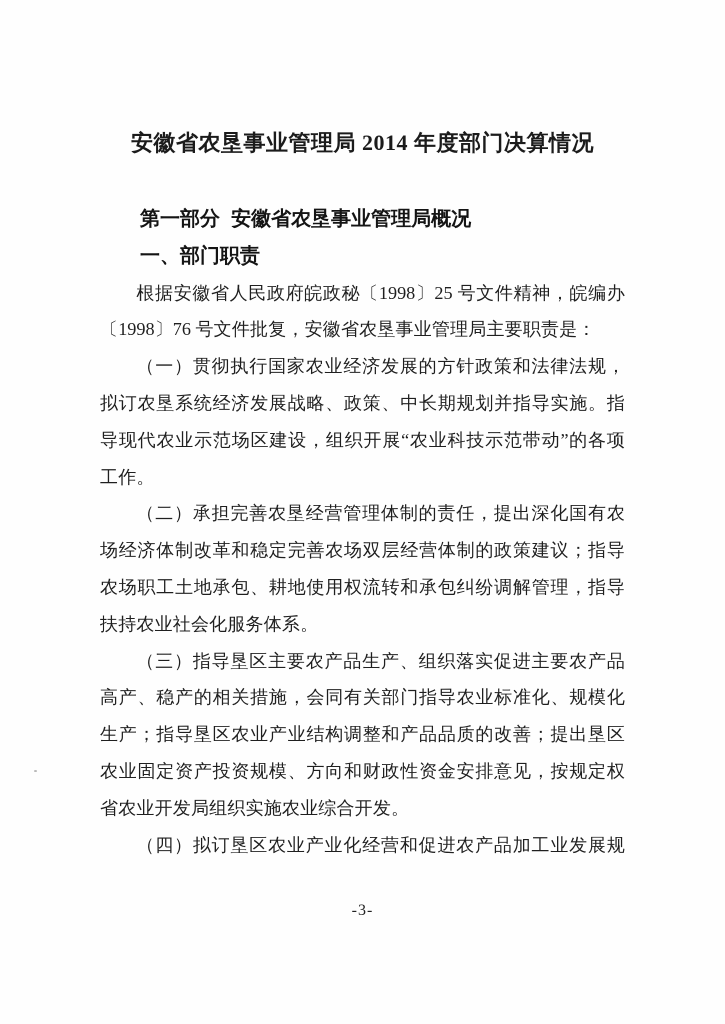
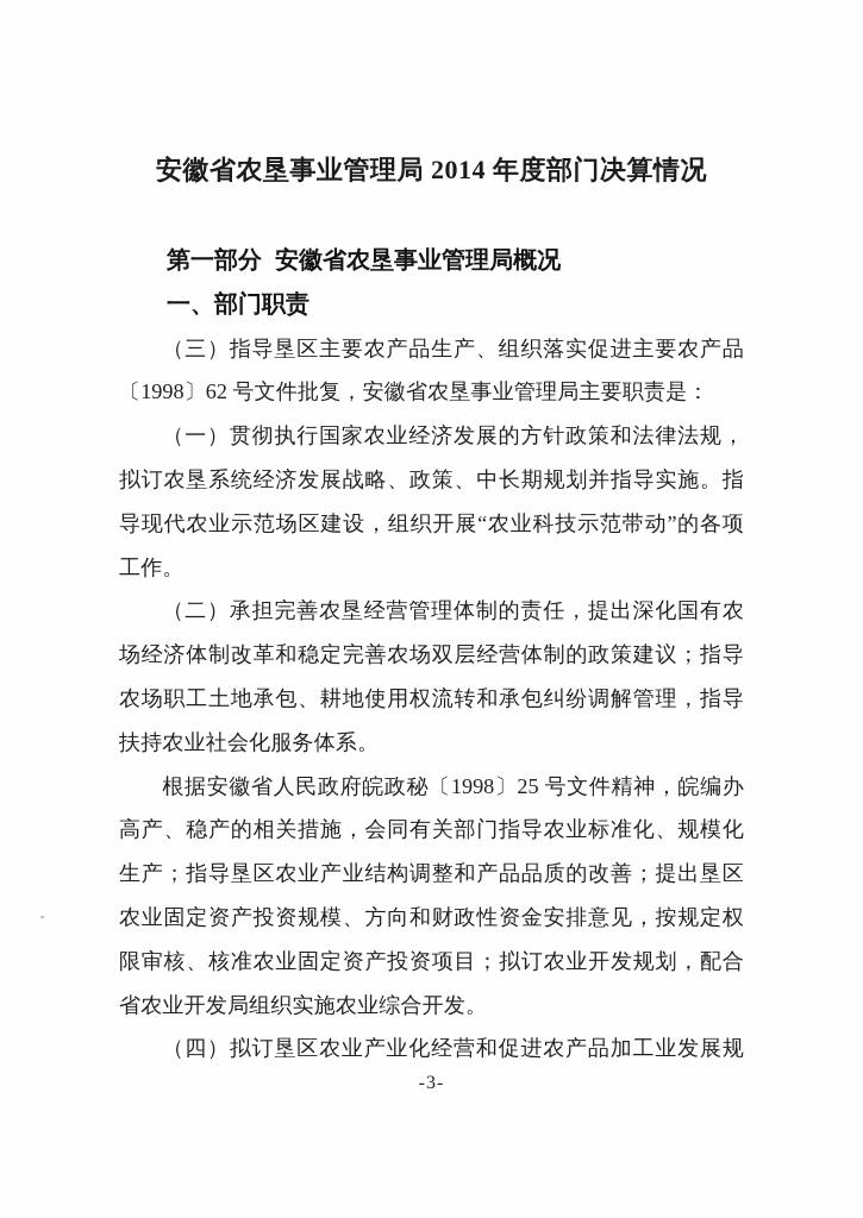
  安徽省农垦事业管理局 2014 年度部门决算情况
  第一部分 安徽省农垦事业管理局概况
  一、部门职责
- 根据安徽省人民政府皖政秘〔1998〕25 号文件精神，皖编办
+ （三）指导垦区主要农产品生产、组织落实促进主要农产品
- 〔1998〕76 号文件批复，安徽省农垦事业管理局主要职责是：
+ 〔1998〕62 号文件批复，安徽省农垦事业管理局主要职责是：
  （一）贯彻执行国家农业经济发展的方针政策和法律法规，
  拟订农垦系统经济发展战略、政策、中长期规划并指导实施。指
  导现代农业示范场区建设，组织开展“农业科技示范带动”的各项
  工作。
  （二）承担完善农垦经营管理体制的责任，提出深化国有农
  场经济体制改革和稳定完善农场双层经营体制的政策建议；指导
  农场职工土地承包、耕地使用权流转和承包纠纷调解管理，指导
  扶持农业社会化服务体系。
- （三）指导垦区主要农产品生产、组织落实促进主要农产品
+ 根据安徽省人民政府皖政秘〔1998〕25 号文件精神，皖编办
  高产、稳产的相关措施，会同有关部门指导农业标准化、规模化
  生产；指导垦区农业产业结构调整和产品品质的改善；提出垦区
  农业固定资产投资规模、方向和财政性资金安排意见，按规定权
+ 限审核、核准农业固定资产投资项目；拟订农业开发规划，配合
  省农业开发局组织实施农业综合开发。
  （四）拟订垦区农业产业化经营和促进农产品加工业发展规
  -3-
